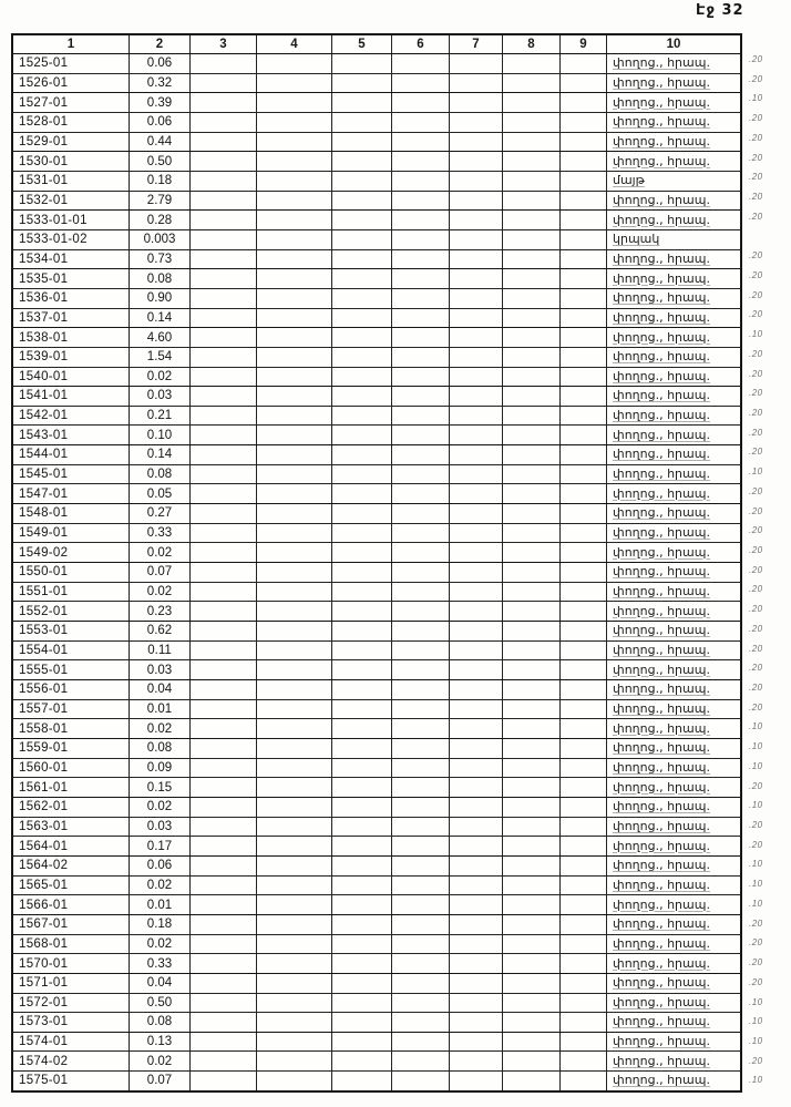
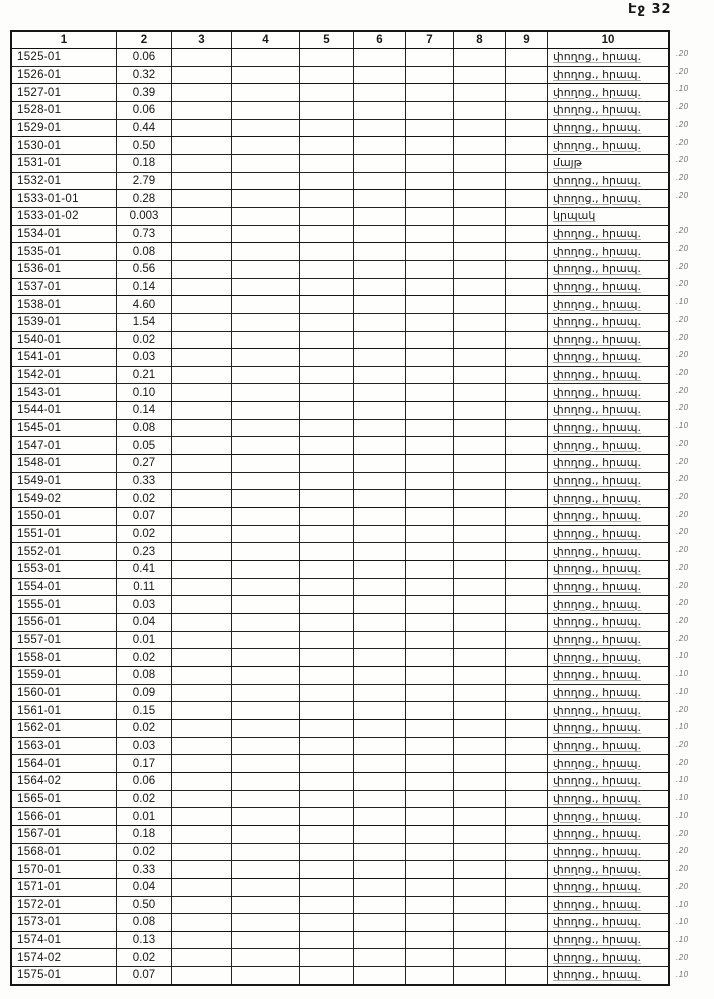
  Էջ 32
  1
  2
  3
  4
  5
  6
  7
  8
  9
  10
  1525-01
  0.06
  փողոց., հրապ.
  1526-01
  0.32
  փողոց., հրապ.
  1527-01
  0.39
  փողոց., հրապ.
  1528-01
  0.06
  փողոց., հրապ.
  1529-01
  0.44
  փողոց., հրապ.
  1530-01
  0.50
  փողոց., հրապ.
  1531-01
  0.18
  մայթ
  1532-01
  2.79
  փողոց., հրապ.
  1533-01-01
  0.28
  փողոց., հրապ.
  1533-01-02
  0.003
  կրպակ
  1534-01
  0.73
  փողոց., հրապ.
  1535-01
  0.08
  փողոց., հրապ.
  1536-01
- 0.90
+ 0.56
  փողոց., հրապ.
  1537-01
  0.14
  փողոց., հրապ.
  1538-01
  4.60
  փողոց., հրապ.
  1539-01
  1.54
  փողոց., հրապ.
  1540-01
  0.02
  փողոց., հրապ.
  1541-01
  0.03
  փողոց., հրապ.
  1542-01
  0.21
  փողոց., հրապ.
  1543-01
  0.10
  փողոց., հրապ.
  1544-01
  0.14
  փողոց., հրապ.
  1545-01
  0.08
  փողոց., հրապ.
  1547-01
  0.05
  փողոց., հրապ.
  1548-01
  0.27
  փողոց., հրապ.
  1549-01
  0.33
  փողոց., հրապ.
  1549-02
  0.02
  փողոց., հրապ.
  1550-01
  0.07
  փողոց., հրապ.
  1551-01
  0.02
  փողոց., հրապ.
  1552-01
  0.23
  փողոց., հրապ.
  1553-01
- 0.62
+ 0.41
  փողոց., հրապ.
  1554-01
  0.11
  փողոց., հրապ.
  1555-01
  0.03
  փողոց., հրապ.
  1556-01
  0.04
  փողոց., հրապ.
  1557-01
  0.01
  փողոց., հրապ.
  1558-01
  0.02
  փողոց., հրապ.
  1559-01
  0.08
  փողոց., հրապ.
  1560-01
  0.09
  փողոց., հրապ.
  1561-01
  0.15
  փողոց., հրապ.
  1562-01
  0.02
  փողոց., հրապ.
  1563-01
  0.03
  փողոց., հրապ.
  1564-01
  0.17
  փողոց., հրապ.
  1564-02
  0.06
  փողոց., հրապ.
  1565-01
  0.02
  փողոց., հրապ.
  1566-01
  0.01
  փողոց., հրապ.
  1567-01
  0.18
  փողոց., հրապ.
  1568-01
  0.02
  փողոց., հրապ.
  1570-01
  0.33
  փողոց., հրապ.
  1571-01
  0.04
  փողոց., հրապ.
  1572-01
  0.50
  փողոց., հրապ.
  1573-01
  0.08
  փողոց., հրապ.
  1574-01
  0.13
  փողոց., հրապ.
  1574-02
  0.02
  փողոց., հրապ.
  1575-01
  0.07
  փողոց., հրապ.
  .20
  .20
  .10
  .20
  .20
  .20
  .20
  .20
  .20
  .20
  .20
  .20
  .20
  .10
  .20
  .20
  .20
  .20
  .20
  .20
  .10
  .20
  .20
  .20
  .20
  .20
  .20
  .20
  .20
  .20
  .20
  .20
  .20
  .10
  .10
  .10
  .20
  .10
  .20
  .20
  .10
  .10
  .10
  .20
  .20
  .20
  .20
  .10
  .10
  .10
  .20
  .10
